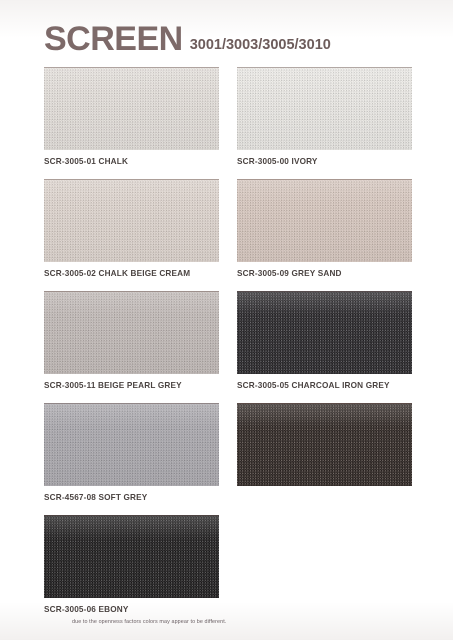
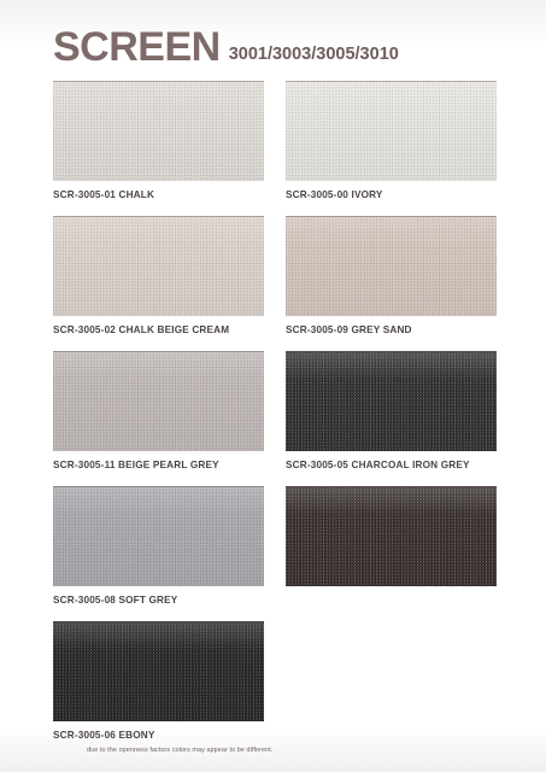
  SCREEN
  3001/3003/3005/3010
  SCR-3005-01 CHALK
  SCR-3005-00 IVORY
  SCR-3005-02 CHALK BEIGE CREAM
  SCR-3005-09 GREY SAND
  SCR-3005-11 BEIGE PEARL GREY
  SCR-3005-05 CHARCOAL IRON GREY
- SCR-4567-08 SOFT GREY
+ SCR-3005-08 SOFT GREY
  SCR-3005-06 EBONY
